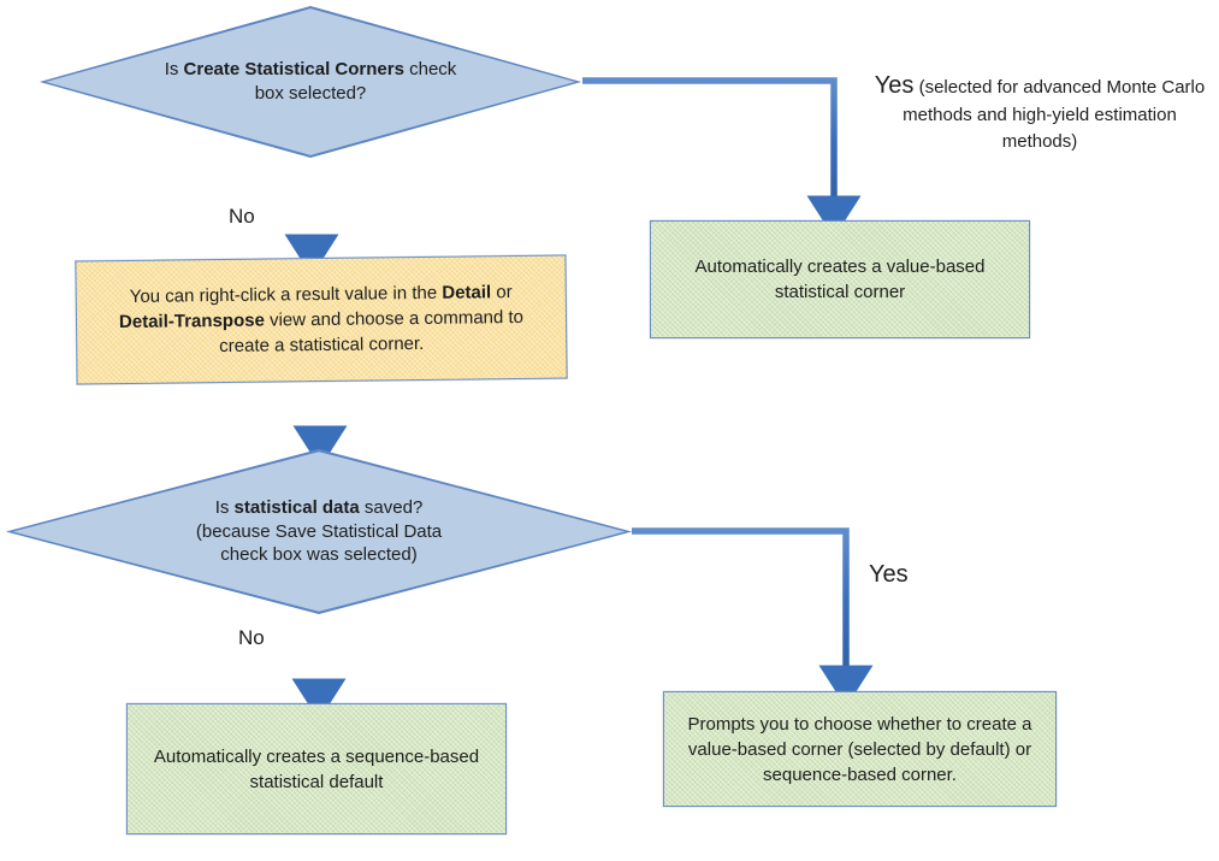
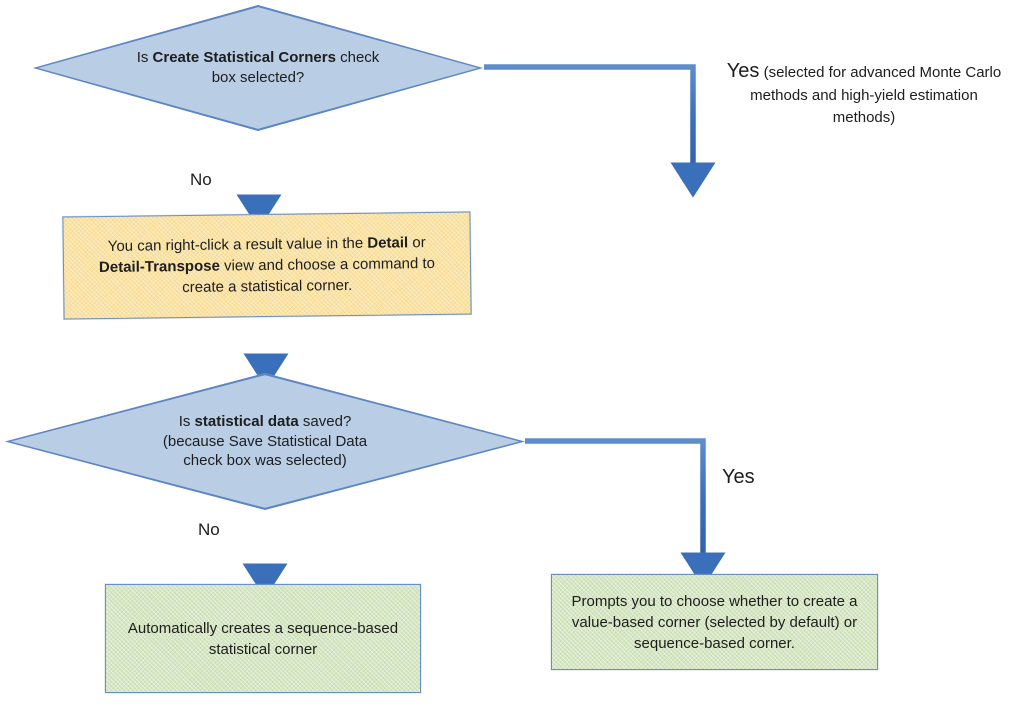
  Is Create Statistical Corners check box selected?
- Automatically creates a value-based statistical corner
  You can right-click a result value in the Detail or Detail-Transpose view and choose a command to create a statistical corner.
  Is statistical data saved?
  (because Save Statistical Data
  check box was selected)
- Automatically creates a sequence-based statistical default
+ Automatically creates a sequence-based statistical corner
  Prompts you to choose whether to create a value-based corner (selected by default) or sequence-based corner.
  No
  Yes (selected for advanced Monte Carlo methods and high-yield estimation methods)
  No
  Yes
